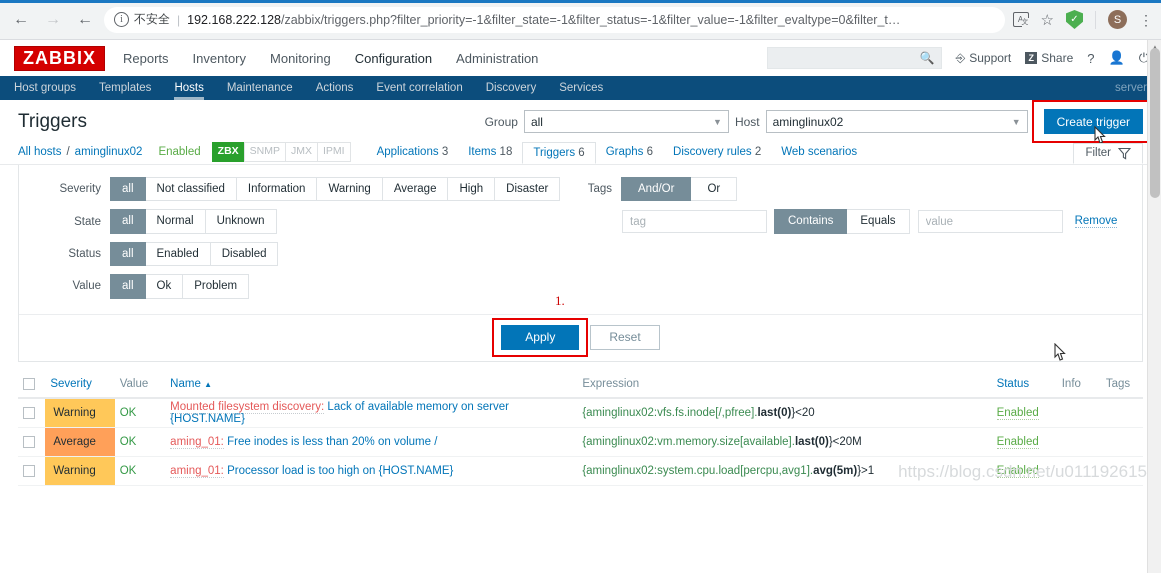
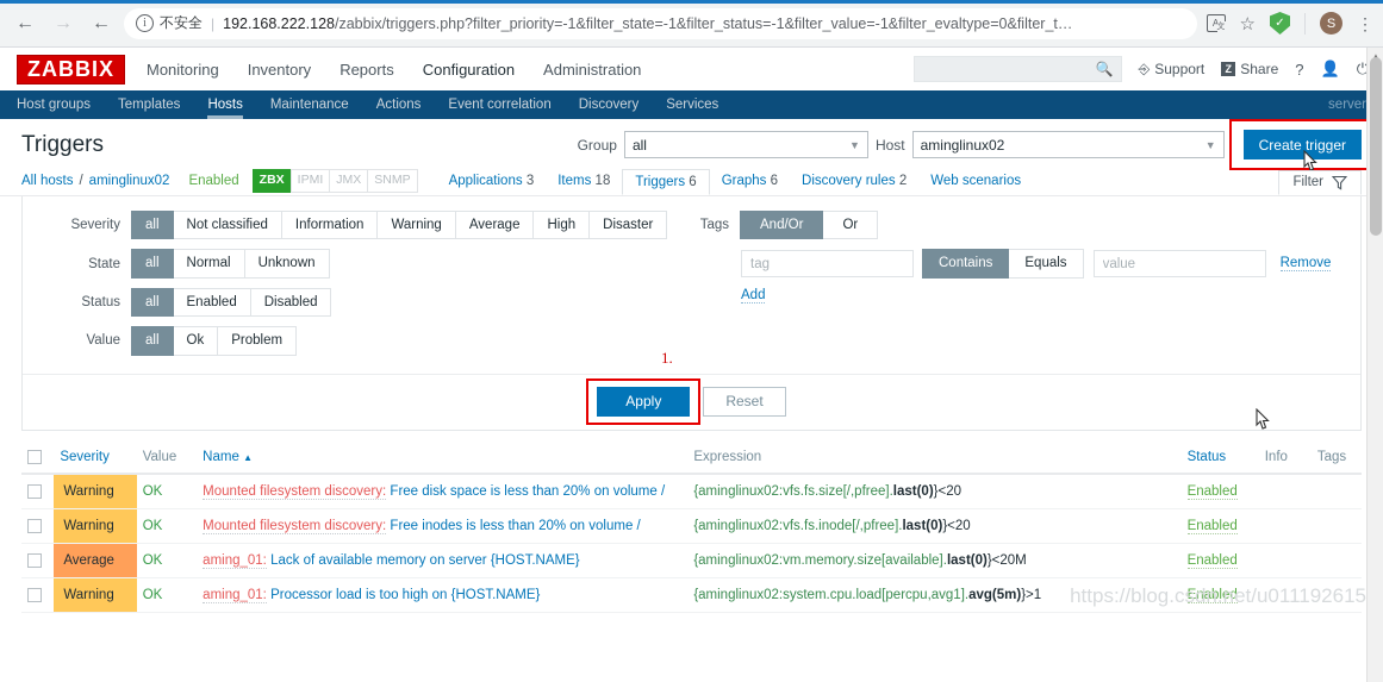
  ←
  →
  ←
  i
  不安全
  |
  192.168.222.128
  /zabbix/triggers.php?filter_priority=-1&filter_state=-1&filter_status=-1&filter_value=-1&filter_evaltype=0&filter_t…
  A
  ☆
  ✓
  S
  ⋮
  ZABBIX
- Reports
+ Monitoring
  Inventory
- Monitoring
+ Reports
  Configuration
  Administration
  🔍
  ⎆
  Support
  Z
  Share
  ?
  👤
  ⏻
  Host groups
  Templates
  Hosts
  Maintenance
  Actions
  Event correlation
  Discovery
  Services
  server
  Triggers
  Group
  all
  ▼
  Host
  aminglinux02
  ▼
  Create trigger
  All hosts
  /
  aminglinux02
  Enabled
  ZBX
- SNMP
+ IPMI
  JMX
- IPMI
+ SNMP
  Applications 3
  Items 18
  Triggers 6
  Graphs 6
  Discovery rules 2
  Web scenarios
  Filter
  Severity
  all
  Not classified
  Information
  Warning
  Average
  High
  Disaster
  State
  all
  Normal
  Unknown
  Status
  all
  Enabled
  Disabled
  Value
  all
  Ok
  Problem
  Tags
  And/Or
  Or
  tag
  Contains
  Equals
  value
  Remove
+ Add
  1.
  Apply
  Reset
  	Severity	Value	Name ▲	Expression	Status	Info	Tags
+ 	Warning	OK	Mounted filesystem discovery: Free disk space is less than 20% on volume /	{aminglinux02:vfs.fs.size[/,pfree].last(0)}<20	Enabled
- 	Warning	OK	Mounted filesystem discovery: Lack of available memory on server {HOST.NAME}	{aminglinux02:vfs.fs.inode[/,pfree].last(0)}<20	Enabled
+ 	Warning	OK	Mounted filesystem discovery: Free inodes is less than 20% on volume /	{aminglinux02:vfs.fs.inode[/,pfree].last(0)}<20	Enabled
- 	Average	OK	aming_01: Free inodes is less than 20% on volume /	{aminglinux02:vm.memory.size[available].last(0)}<20M	Enabled
+ 	Average	OK	aming_01: Lack of available memory on server {HOST.NAME}	{aminglinux02:vm.memory.size[available].last(0)}<20M	Enabled
  	Warning	OK	aming_01: Processor load is too high on {HOST.NAME}	{aminglinux02:system.cpu.load[percpu,avg1].avg(5m)}>1	Enabled
  https://blog.csdn.net/u011192615
